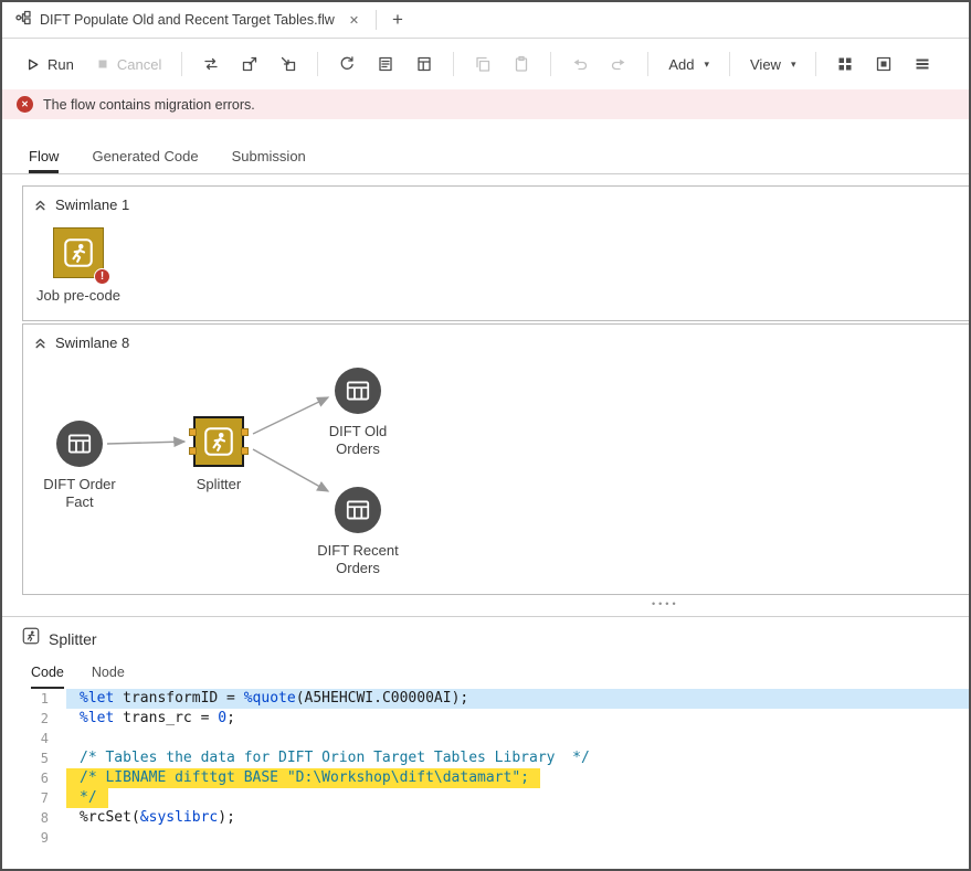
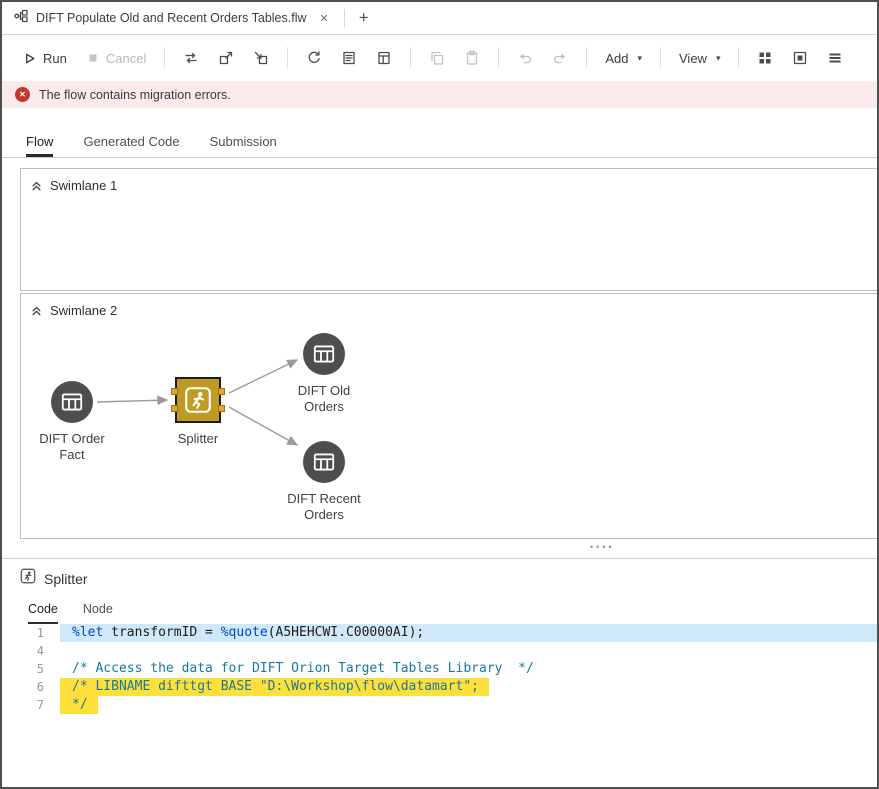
- DIFT Populate Old and Recent Target Tables.flw
+ DIFT Populate Old and Recent Orders Tables.flw
  ✕
  +
  Run
  Cancel
  Add
  ▾
  View
  ▾
  ✕
  The flow contains migration errors.
  Flow
  Generated Code
  Submission
  Swimlane 1
- !
- Job pre-code
- Swimlane 8
+ Swimlane 2
  DIFT Order Fact
  Splitter
  DIFT Old Orders
  DIFT Recent Orders
  ••••
  Splitter
  Code
  Node
  1
  %let transformID = %quote(A5HEHCWI.C00000AI);
- 2
- %let trans_rc = 0;
  4
  5
- /* Tables the data for DIFT Orion Target Tables Library */
+ /* Access the data for DIFT Orion Target Tables Library */
  6
- /* LIBNAME difttgt BASE "D:\Workshop\dift\datamart";
+ /* LIBNAME difttgt BASE "D:\Workshop\flow\datamart";
  7
  */
- 8
- %rcSet(&syslibrc);
- 9
